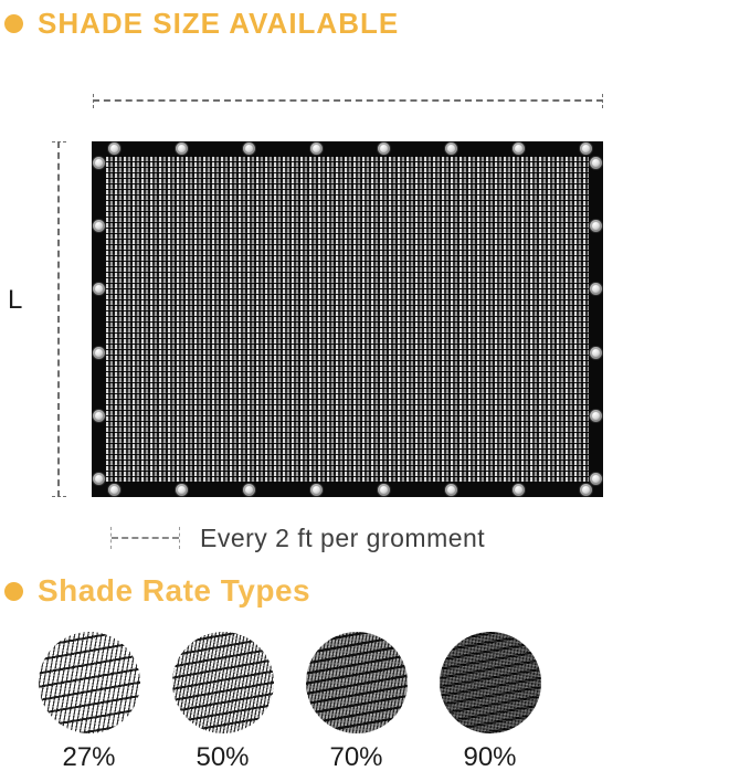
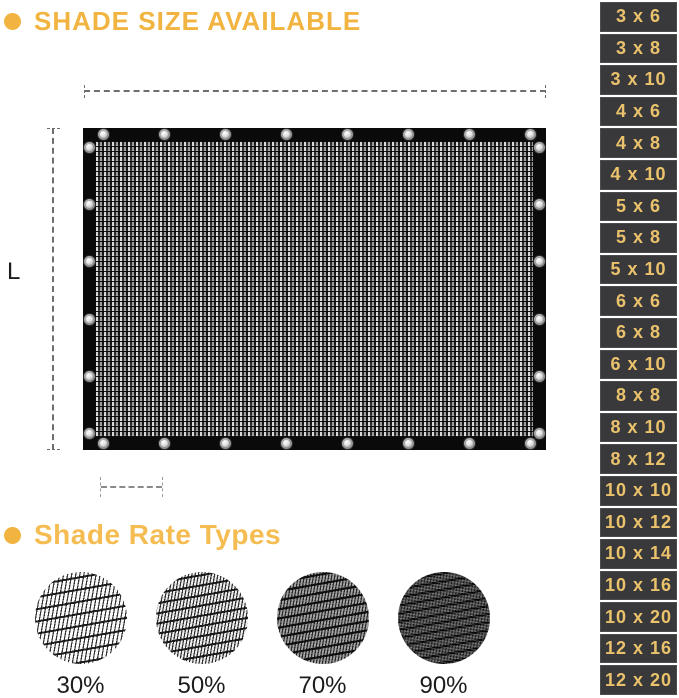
  SHADE SIZE AVAILABLE
  L
- Every 2 ft per gromment
  Shade Rate Types
- 27%
+ 30%
  50%
  70%
  90%
+ 3 x 6
+ 3 x 8
+ 3 x 10
+ 4 x 6
+ 4 x 8
+ 4 x 10
+ 5 x 6
+ 5 x 8
+ 5 x 10
+ 6 x 6
+ 6 x 8
+ 6 x 10
+ 8 x 8
+ 8 x 10
+ 8 x 12
+ 10 x 10
+ 10 x 12
+ 10 x 14
+ 10 x 16
+ 10 x 20
+ 12 x 16
+ 12 x 20
